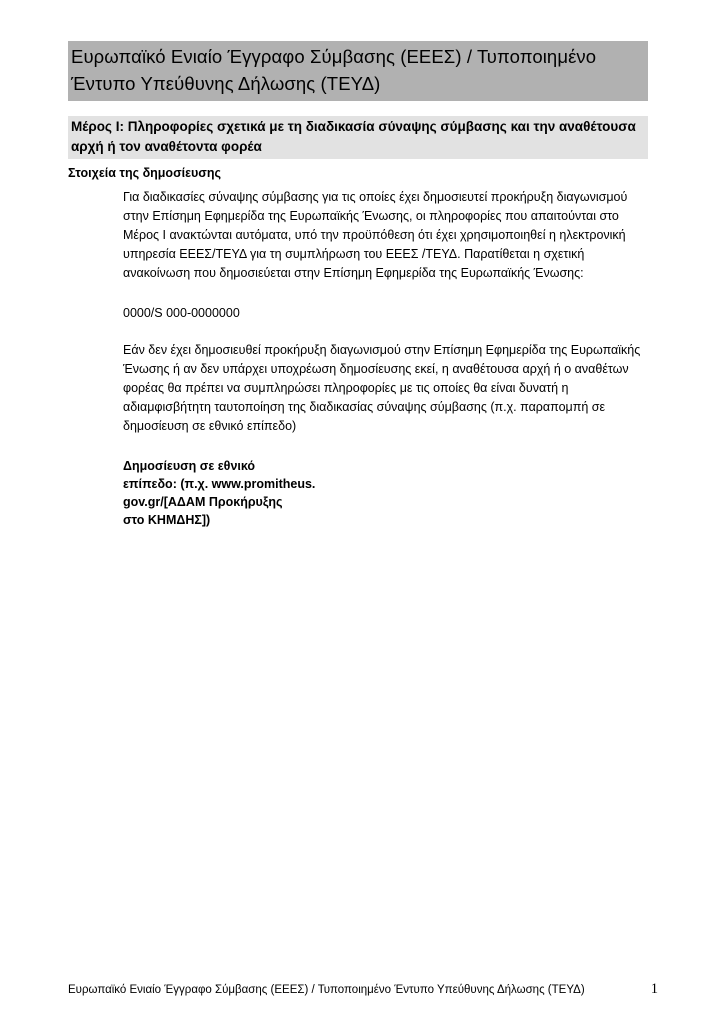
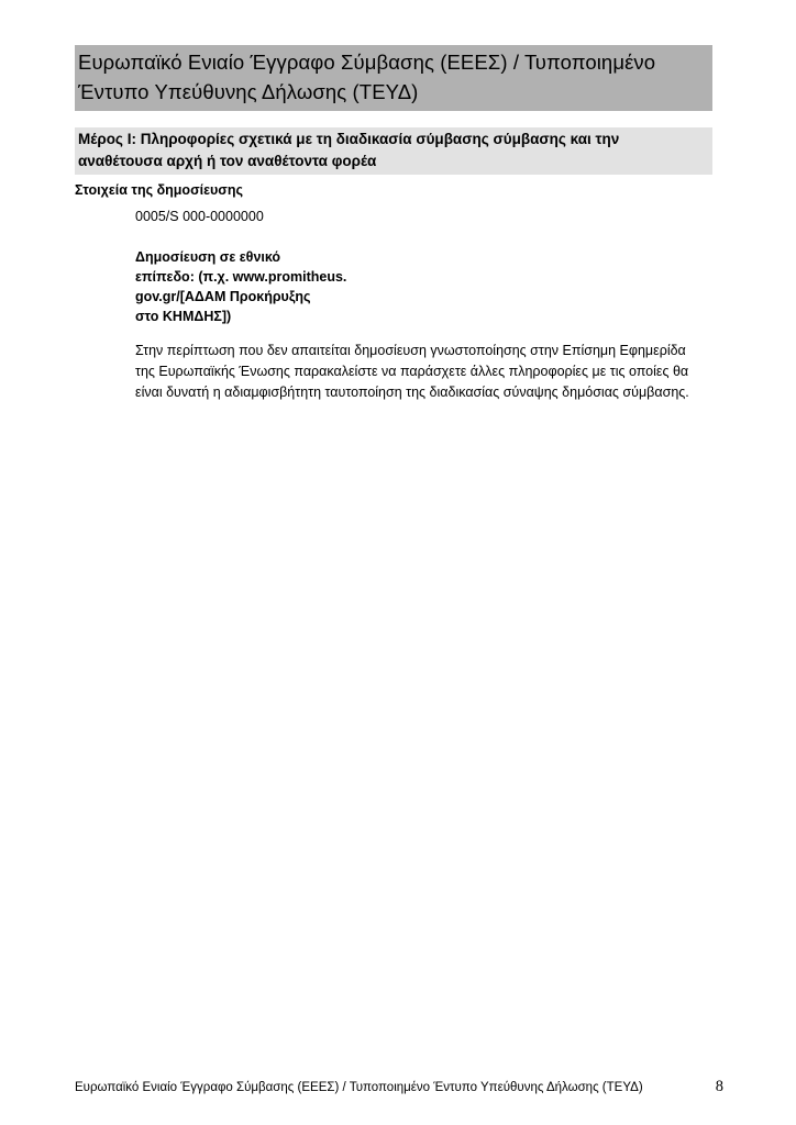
  Ευρωπαϊκό Ενιαίο Έγγραφο Σύμβασης (ΕΕΕΣ) / Τυποποιημένο Έντυπο Υπεύθυνης Δήλωσης (ΤΕΥΔ)
- Μέρος Ι: Πληροφορίες σχετικά με τη διαδικασία σύναψης σύμβασης και την αναθέτουσα αρχή ή τον αναθέτοντα φορέα
+ Μέρος Ι: Πληροφορίες σχετικά με τη διαδικασία σύμβασης σύμβασης και την αναθέτουσα αρχή ή τον αναθέτοντα φορέα
  Στοιχεία της δημοσίευσης
- Για διαδικασίες σύναψης σύμβασης για τις οποίες έχει δημοσιευτεί προκήρυξη διαγωνισμού στην Επίσημη Εφημερίδα της Ευρωπαϊκής Ένωσης, οι πληροφορίες που απαιτούνται στο Μέρος Ι ανακτώνται αυτόματα, υπό την προϋπόθεση ότι έχει χρησιμοποιηθεί η ηλεκτρονική υπηρεσία ΕΕΕΣ/ΤΕΥΔ για τη συμπλήρωση του ΕΕΕΣ /ΤΕΥΔ. Παρατίθεται η σχετική ανακοίνωση που δημοσιεύεται στην Επίσημη Εφημερίδα της Ευρωπαϊκής Ένωσης:
- 0000/S 000-0000000
+ 0005/S 000-0000000
- Εάν δεν έχει δημοσιευθεί προκήρυξη διαγωνισμού στην Επίσημη Εφημερίδα της Ευρωπαϊκής Ένωσης ή αν δεν υπάρχει υποχρέωση δημοσίευσης εκεί, η αναθέτουσα αρχή ή ο αναθέτων φορέας θα πρέπει να συμπληρώσει πληροφορίες με τις οποίες θα είναι δυνατή η αδιαμφισβήτητη ταυτοποίηση της διαδικασίας σύναψης σύμβασης (π.χ. παραπομπή σε δημοσίευση σε εθνικό επίπεδο)
  Δημοσίευση σε εθνικό
  επίπεδο: (π.χ. www.promitheus.
  gov.gr/[ΑΔΑΜ Προκήρυξης
  στο ΚΗΜΔΗΣ])
+ Στην περίπτωση που δεν απαιτείται δημοσίευση γνωστοποίησης στην Επίσημη Εφημερίδα της Ευρωπαϊκής Ένωσης παρακαλείστε να παράσχετε άλλες πληροφορίες με τις οποίες θα είναι δυνατή η αδιαμφισβήτητη ταυτοποίηση της διαδικασίας σύναψης δημόσιας σύμβασης.
  Ευρωπαϊκό Ενιαίο Έγγραφο Σύμβασης (ΕΕΕΣ) / Τυποποιημένο Έντυπο Υπεύθυνης Δήλωσης (ΤΕΥΔ)
- 1
+ 8
